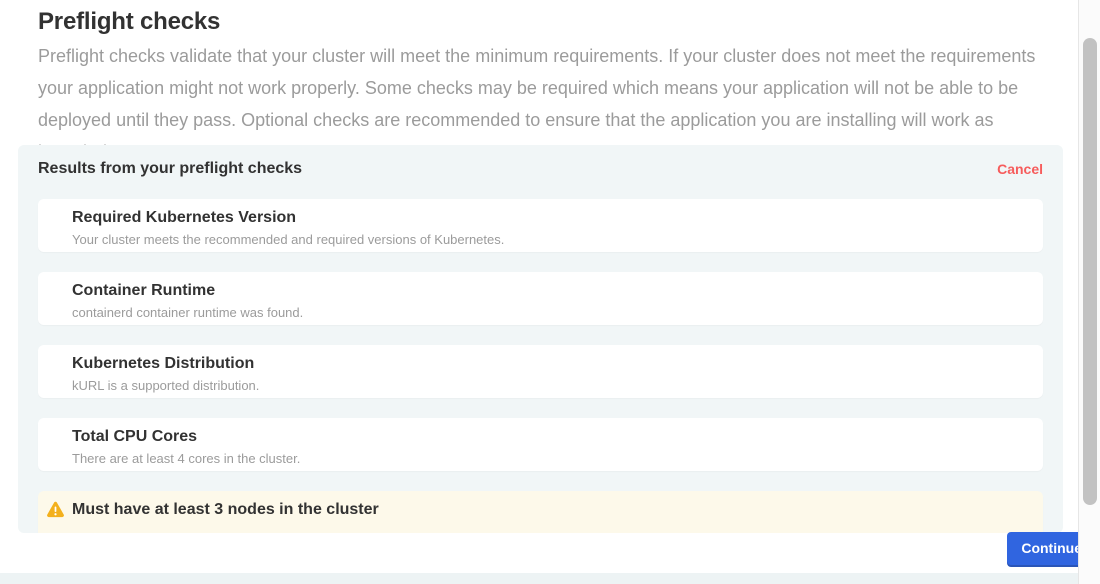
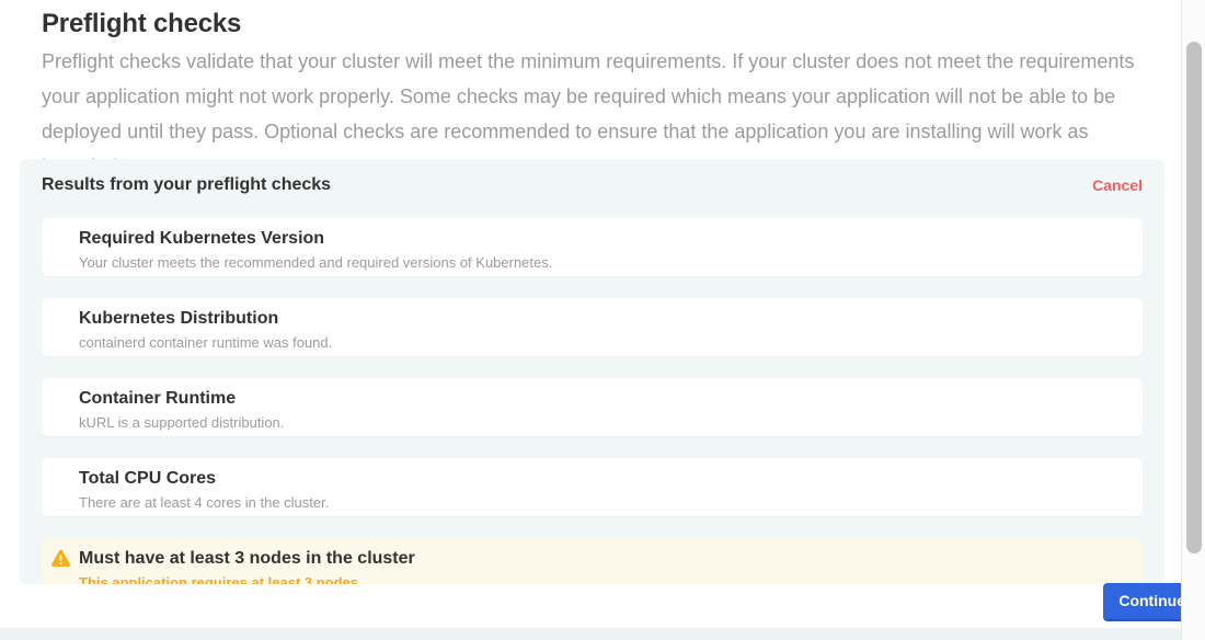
  Preflight checks
  Preflight checks validate that your cluster will meet the minimum requirements. If your cluster does not meet the requirements your application might not work properly. Some checks may be required which means your application will not be able to be deployed until they pass. Optional checks are recommended to ensure that the application you are installing will work as
  Results from your preflight checks
  Cancel
  Required Kubernetes Version
  Your cluster meets the recommended and required versions of Kubernetes.
- Container Runtime
+ Kubernetes Distribution
  containerd container runtime was found.
- Kubernetes Distribution
+ Container Runtime
  kURL is a supported distribution.
  Total CPU Cores
  There are at least 4 cores in the cluster.
  Must have at least 3 nodes in the cluster
+ This application requires at least 3 nodes
  Continu
